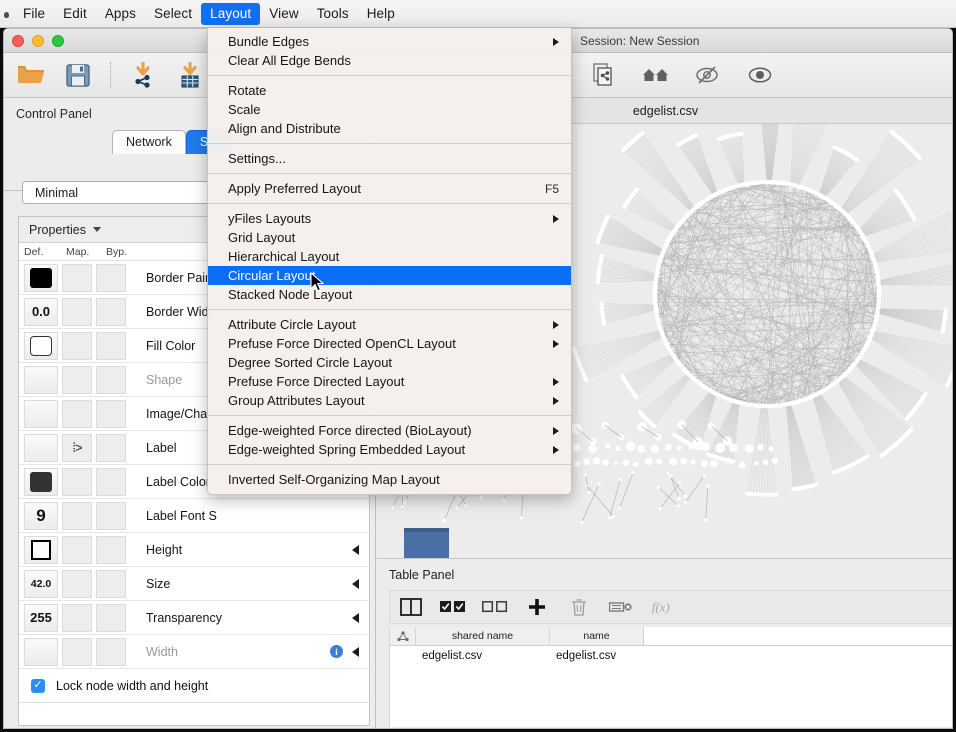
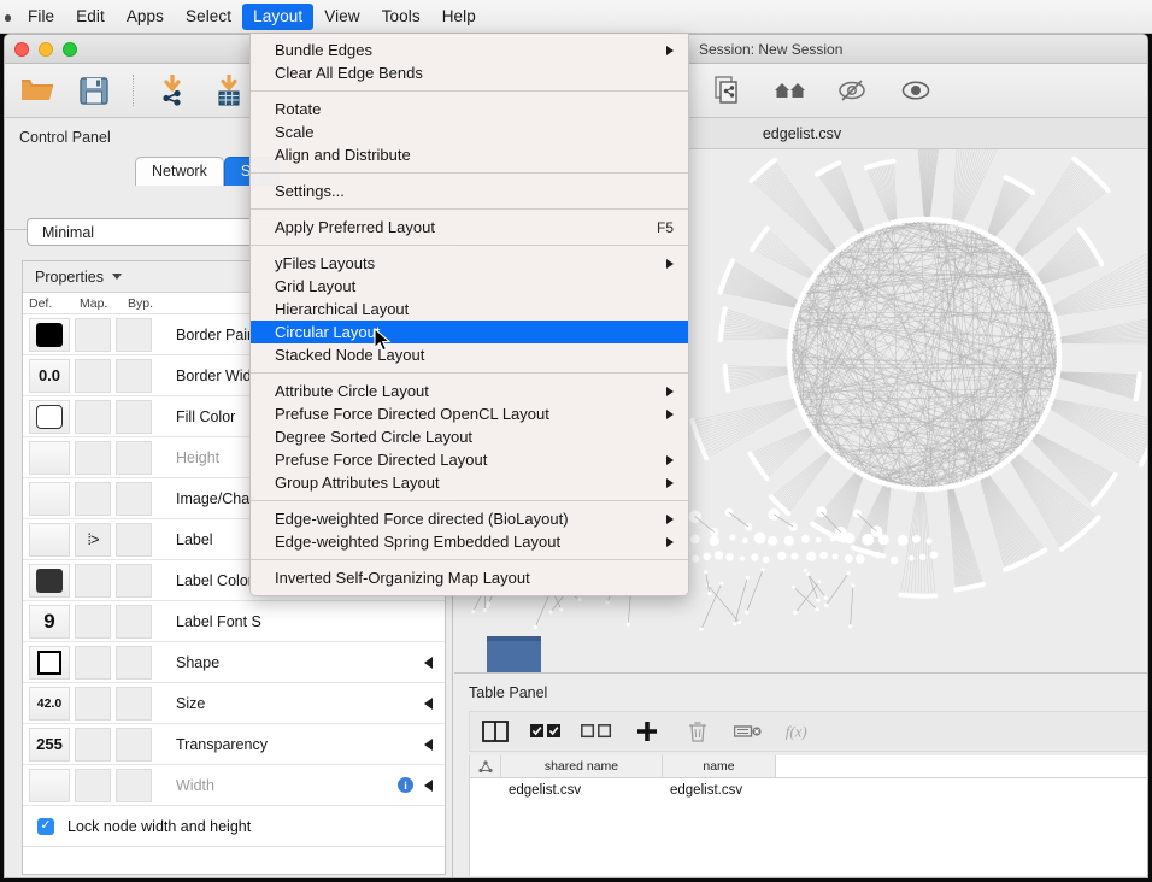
  File
  Edit
  Apps
  Select
  Layout
  View
  Tools
  Help
  Session: New Session
  Control Panel
  Network
  Minimal
  Properties
  Def.
  Map.
  Byp.
  Border Pai
  0.0
  Border Wid
  Fill Color
- Shape
+ Height
  Image/Cha
  ⁞>
  Label
  Label Colo
  9
  Label Font S
- Height
+ Shape
  42.0
  Size
  255
  Transparency
  Width
  i
  ✓
  Lock node width and height
  edgelist.csv
  Table Panel
  f(x)
  shared name
  name
  edgelist.csv
  edgelist.csv
  Bundle Edges
  Clear All Edge Bends
  Rotate
  Scale
  Align and Distribute
  Settings...
  Apply Preferred Layout
  F5
  yFiles Layouts
  Grid Layout
  Hierarchical Layout
  Circular Layou
  Stacked Node Layout
  Attribute Circle Layout
  Prefuse Force Directed OpenCL Layout
  Degree Sorted Circle Layout
  Prefuse Force Directed Layout
  Group Attributes Layout
  Edge-weighted Force directed (BioLayout)
  Edge-weighted Spring Embedded Layout
  Inverted Self-Organizing Map Layout
